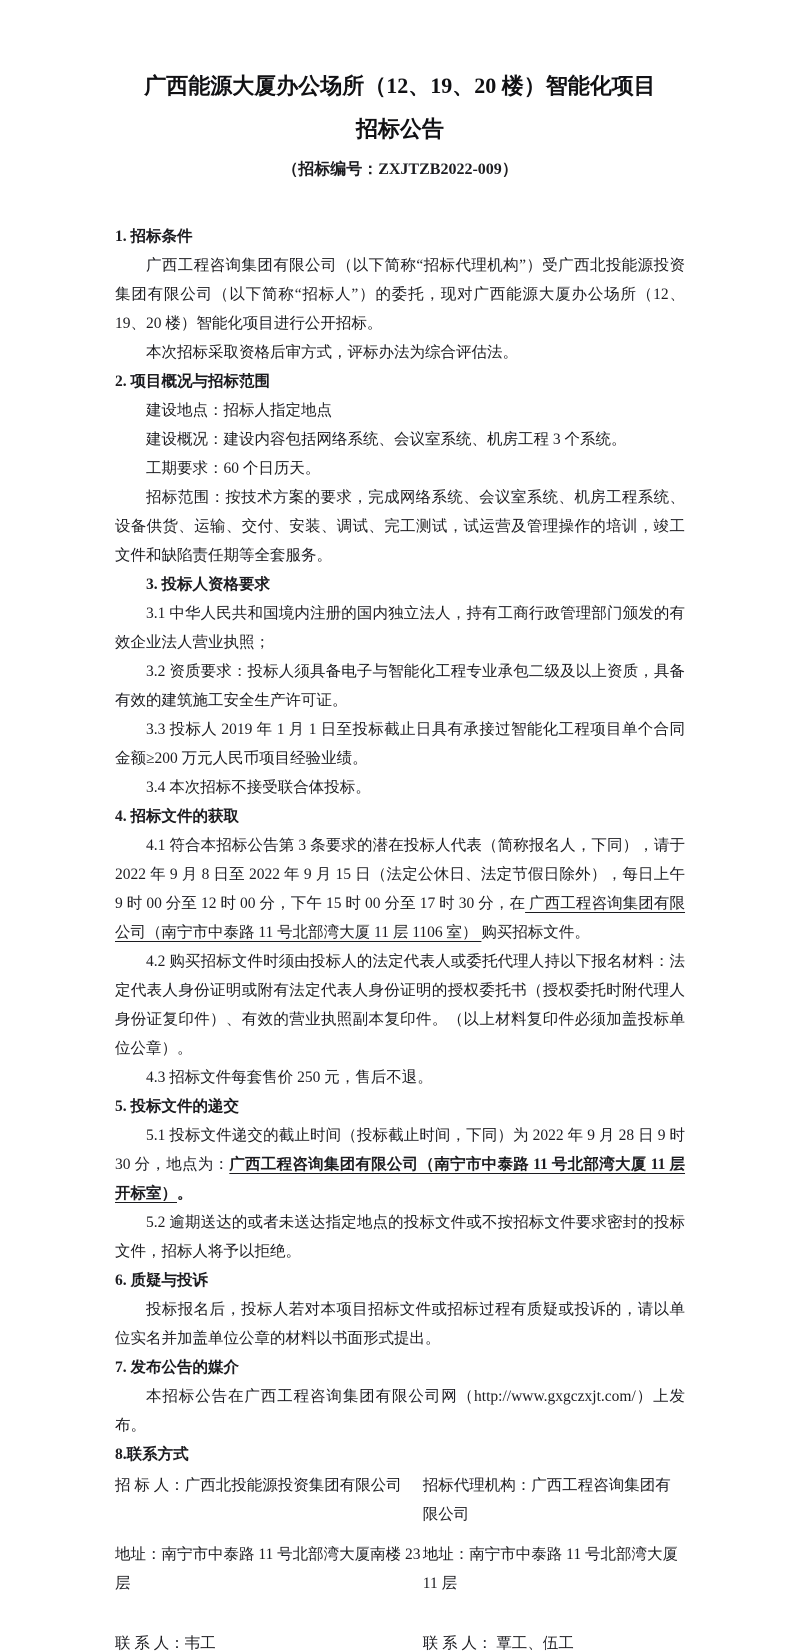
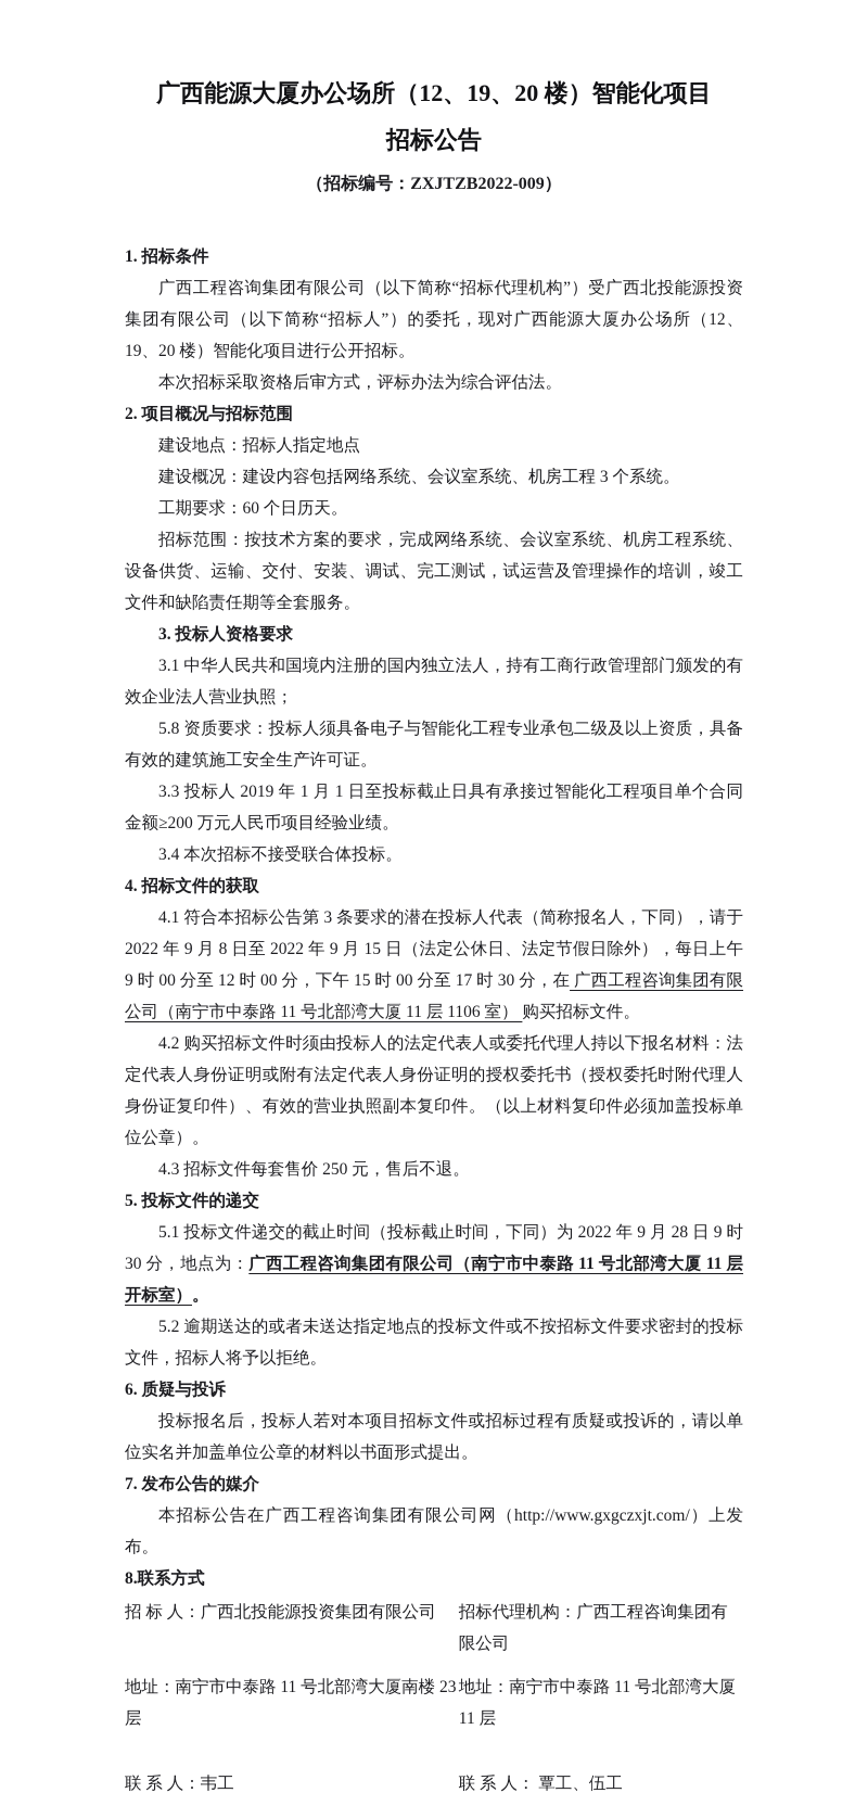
  广西能源大厦办公场所（12、19、20 楼）智能化项目
  招标公告
  （招标编号：ZXJTZB2022-009）
  1. 招标条件
  广西工程咨询集团有限公司（以下简称“招标代理机构”）受广西北投能源投资集团有限公司（以下简称“招标人”）的委托，现对广西能源大厦办公场所（12、19、20 楼）智能化项目进行公开招标。
  本次招标采取资格后审方式，评标办法为综合评估法。
  2. 项目概况与招标范围
  建设地点：招标人指定地点
  建设概况：建设内容包括网络系统、会议室系统、机房工程 3 个系统。
  工期要求：60 个日历天。
  招标范围：按技术方案的要求，完成网络系统、会议室系统、机房工程系统、设备供货、运输、交付、安装、调试、完工测试，试运营及管理操作的培训，竣工文件和缺陷责任期等全套服务。
  3. 投标人资格要求
  3.1 中华人民共和国境内注册的国内独立法人，持有工商行政管理部门颁发的有效企业法人营业执照；
- 3.2 资质要求：投标人须具备电子与智能化工程专业承包二级及以上资质，具备有效的建筑施工安全生产许可证。
+ 5.8 资质要求：投标人须具备电子与智能化工程专业承包二级及以上资质，具备有效的建筑施工安全生产许可证。
  3.3 投标人 2019 年 1 月 1 日至投标截止日具有承接过智能化工程项目单个合同金额≥200 万元人民币项目经验业绩。
  3.4 本次招标不接受联合体投标。
  4. 招标文件的获取
  4.1 符合本招标公告第 3 条要求的潜在投标人代表（简称报名人，下同），请于 2022 年 9 月 8 日至 2022 年 9 月 15 日（法定公休日、法定节假日除外），每日上午 9 时 00 分至 12 时 00 分，下午 15 时 00 分至 17 时 30 分，在 广西工程咨询集团有限公司（南宁市中泰路 11 号北部湾大厦 11 层 1106 室） 购买招标文件。
  4.2 购买招标文件时须由投标人的法定代表人或委托代理人持以下报名材料：法定代表人身份证明或附有法定代表人身份证明的授权委托书（授权委托时附代理人身份证复印件）、有效的营业执照副本复印件。（以上材料复印件必须加盖投标单位公章）。
  4.3 招标文件每套售价 250 元，售后不退。
  5. 投标文件的递交
  5.1 投标文件递交的截止时间（投标截止时间，下同）为 2022 年 9 月 28 日 9 时 30 分，地点为：广西工程咨询集团有限公司（南宁市中泰路 11 号北部湾大厦 11 层开标室）。
  5.2 逾期送达的或者未送达指定地点的投标文件或不按招标文件要求密封的投标文件，招标人将予以拒绝。
  6. 质疑与投诉
  投标报名后，投标人若对本项目招标文件或招标过程有质疑或投诉的，请以单位实名并加盖单位公章的材料以书面形式提出。
  7. 发布公告的媒介
  本招标公告在广西工程咨询集团有限公司网（http://www.gxgczxjt.com/）上发布。
  8.联系方式
  招 标 人：广西北投能源投资集团有限公司
  招标代理机构：广西工程咨询集团有限公司
  地址：南宁市中泰路 11 号北部湾大厦南楼 23 层
  地址：南宁市中泰路 11 号北部湾大厦 11 层
  联 系 人：韦工
  联 系 人： 覃工、伍工
